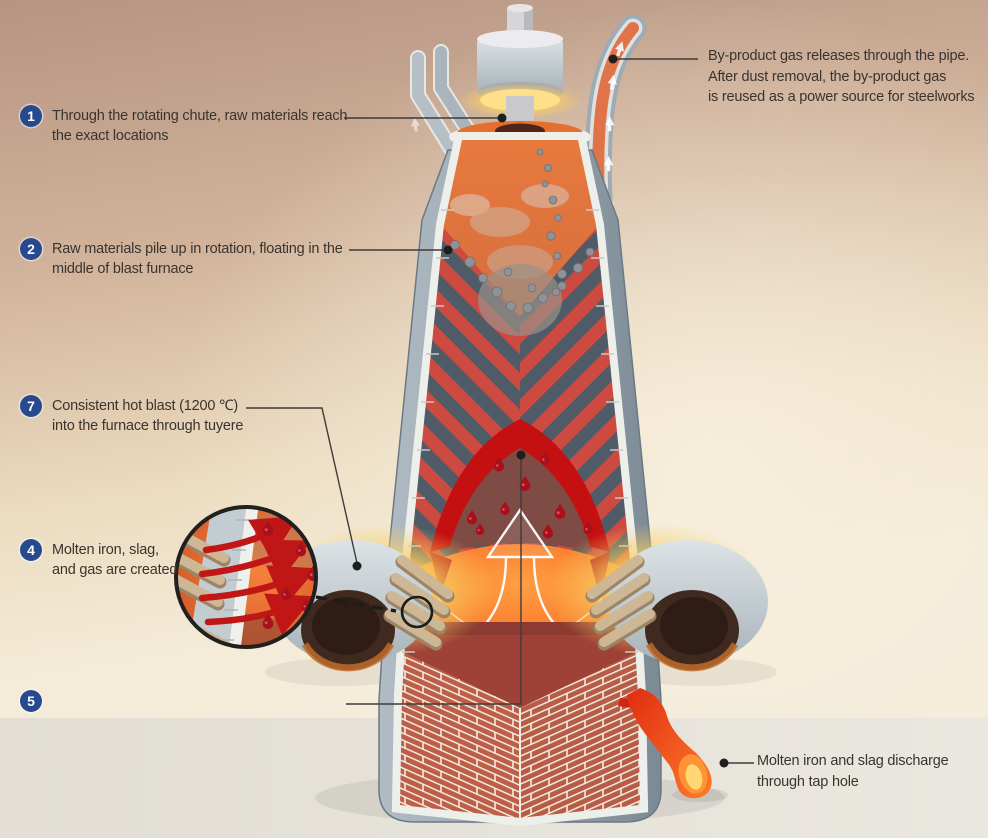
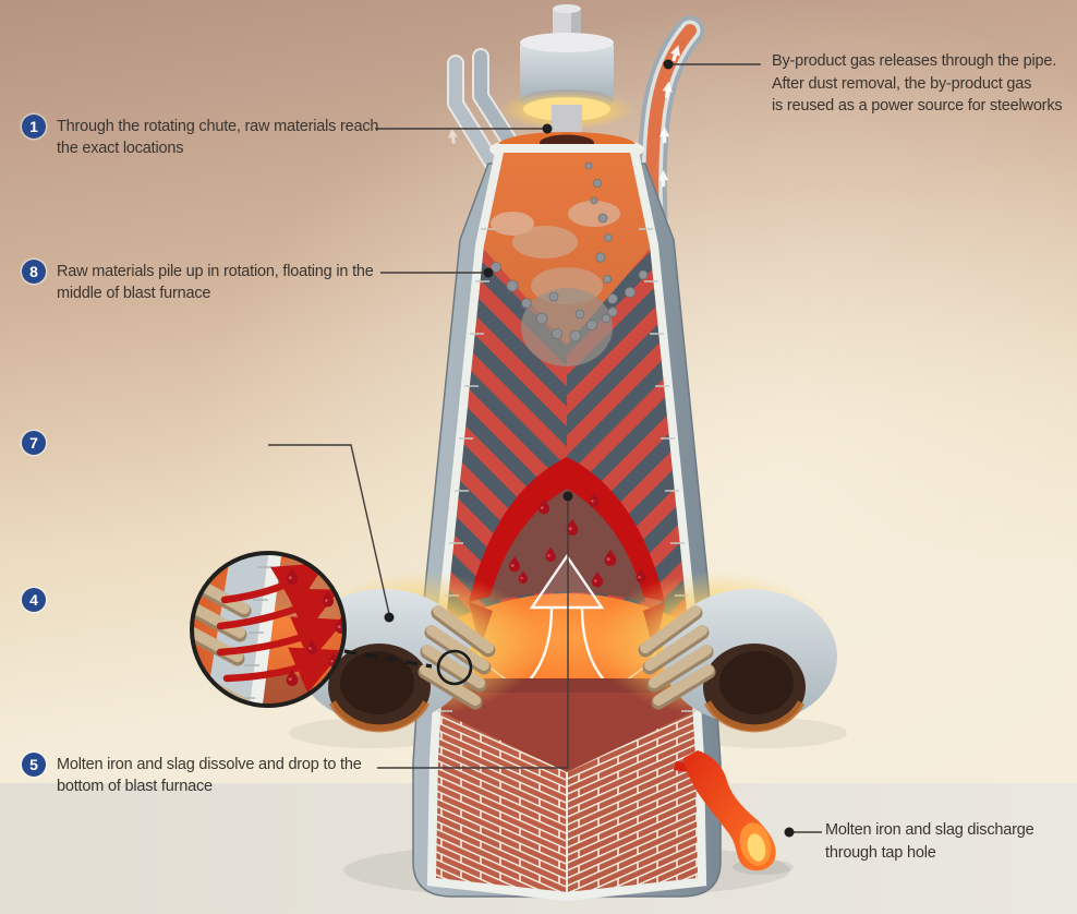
  1
  Through the rotating chute, raw materials reach
  the exact locations
- 2
+ 8
  Raw materials pile up in rotation, floating in the
  middle of blast furnace
  7
- Consistent hot blast (1200 ℃)
- into the furnace through tuyere
  4
- Molten iron, slag,
- and gas are created
  5
+ Molten iron and slag dissolve and drop to the
+ bottom of blast furnace
  By-product gas releases through the pipe.
  After dust removal, the by-product gas
  is reused as a power source for steelworks
  Molten iron and slag discharge
  through tap hole
